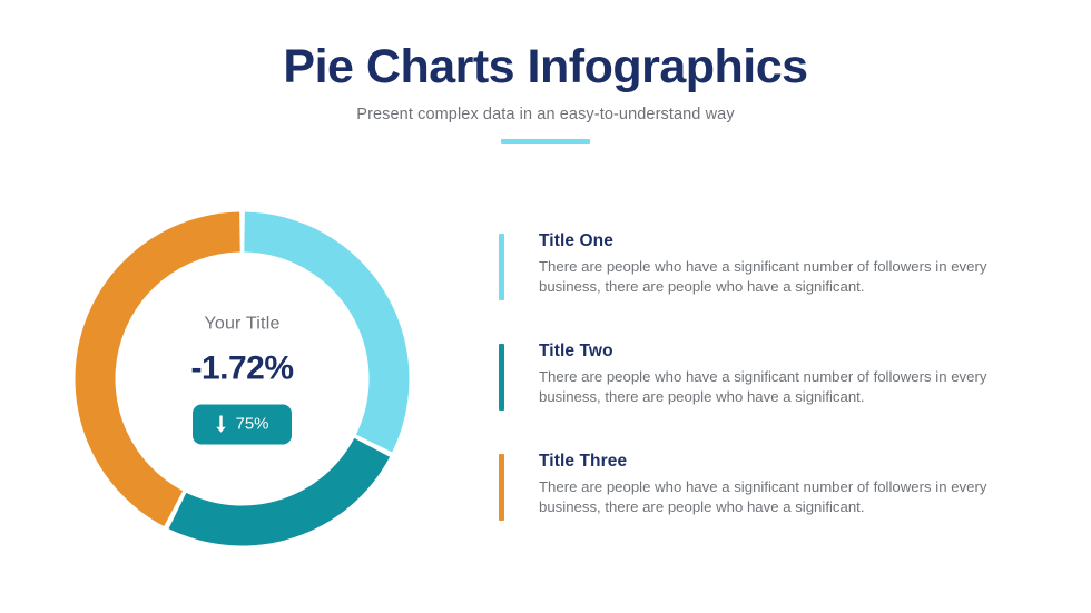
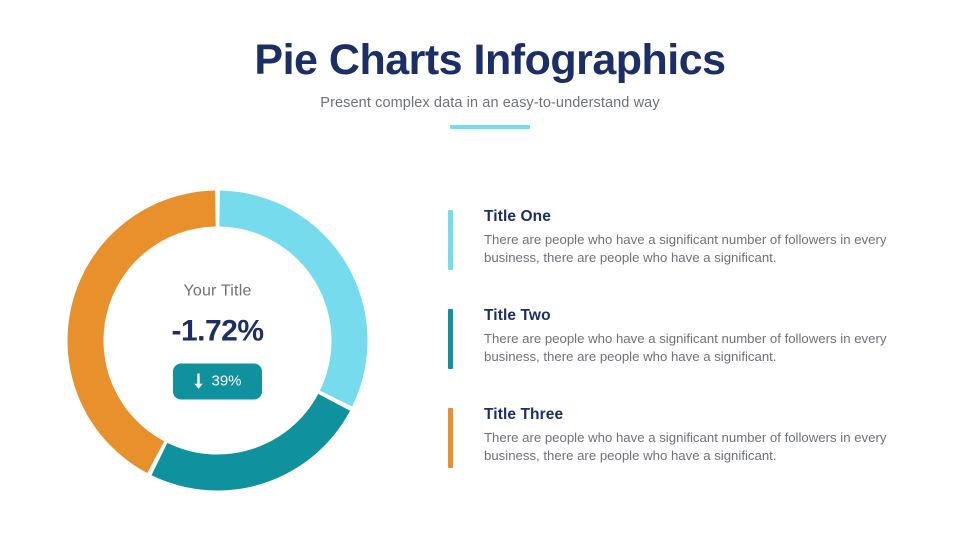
  Pie Charts Infographics
  Present complex data in an easy-to-understand way
  Your Title
  -1.72%
- 75%
+ 39%
  Title One
  There are people who have a significant number of followers in every business, there are people who have a significant.
  Title Two
  There are people who have a significant number of followers in every business, there are people who have a significant.
  Title Three
  There are people who have a significant number of followers in every business, there are people who have a significant.
